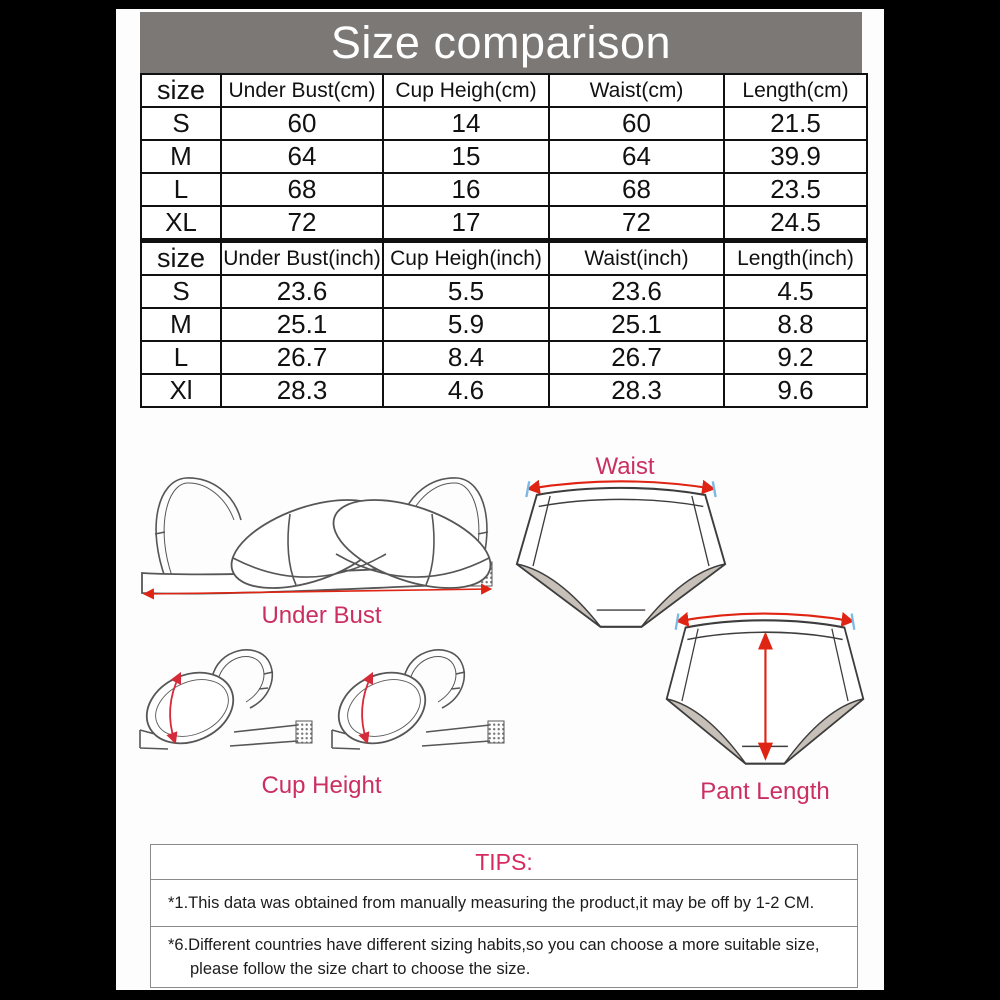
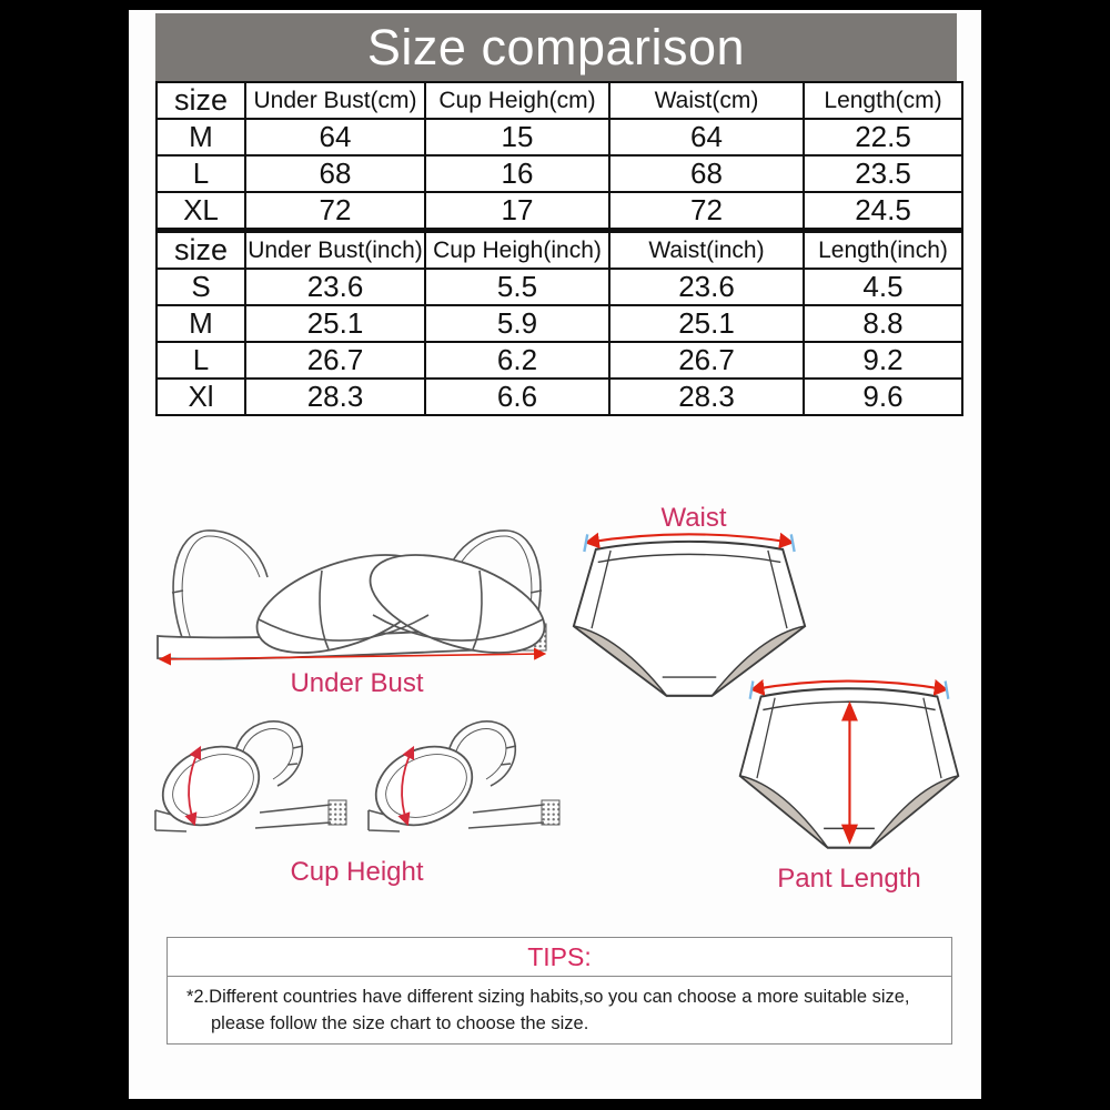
  Size comparison
  size	Under Bust(cm)	Cup Heigh(cm)	Waist(cm)	Length(cm)
- S	60	14	60	21.5
- M	64	15	64	39.9
+ M	64	15	64	22.5
  L	68	16	68	23.5
  XL	72	17	72	24.5
  size	Under Bust(inch)	Cup Heigh(inch)	Waist(inch)	Length(inch)
  S	23.6	5.5	23.6	4.5
  M	25.1	5.9	25.1	8.8
- L	26.7	8.4	26.7	9.2
+ L	26.7	6.2	26.7	9.2
- Xl	28.3	4.6	28.3	9.6
+ Xl	28.3	6.6	28.3	9.6
  Under Bust
  Waist
  Cup Height
  Pant Length
  TIPS:
- *1.This data was obtained from manually measuring the product,it may be off by 1-2 CM.
- *6.Different countries have different sizing habits,so you can choose a more suitable size, please follow the size chart to choose the size.
+ *2.Different countries have different sizing habits,so you can choose a more suitable size, please follow the size chart to choose the size.
